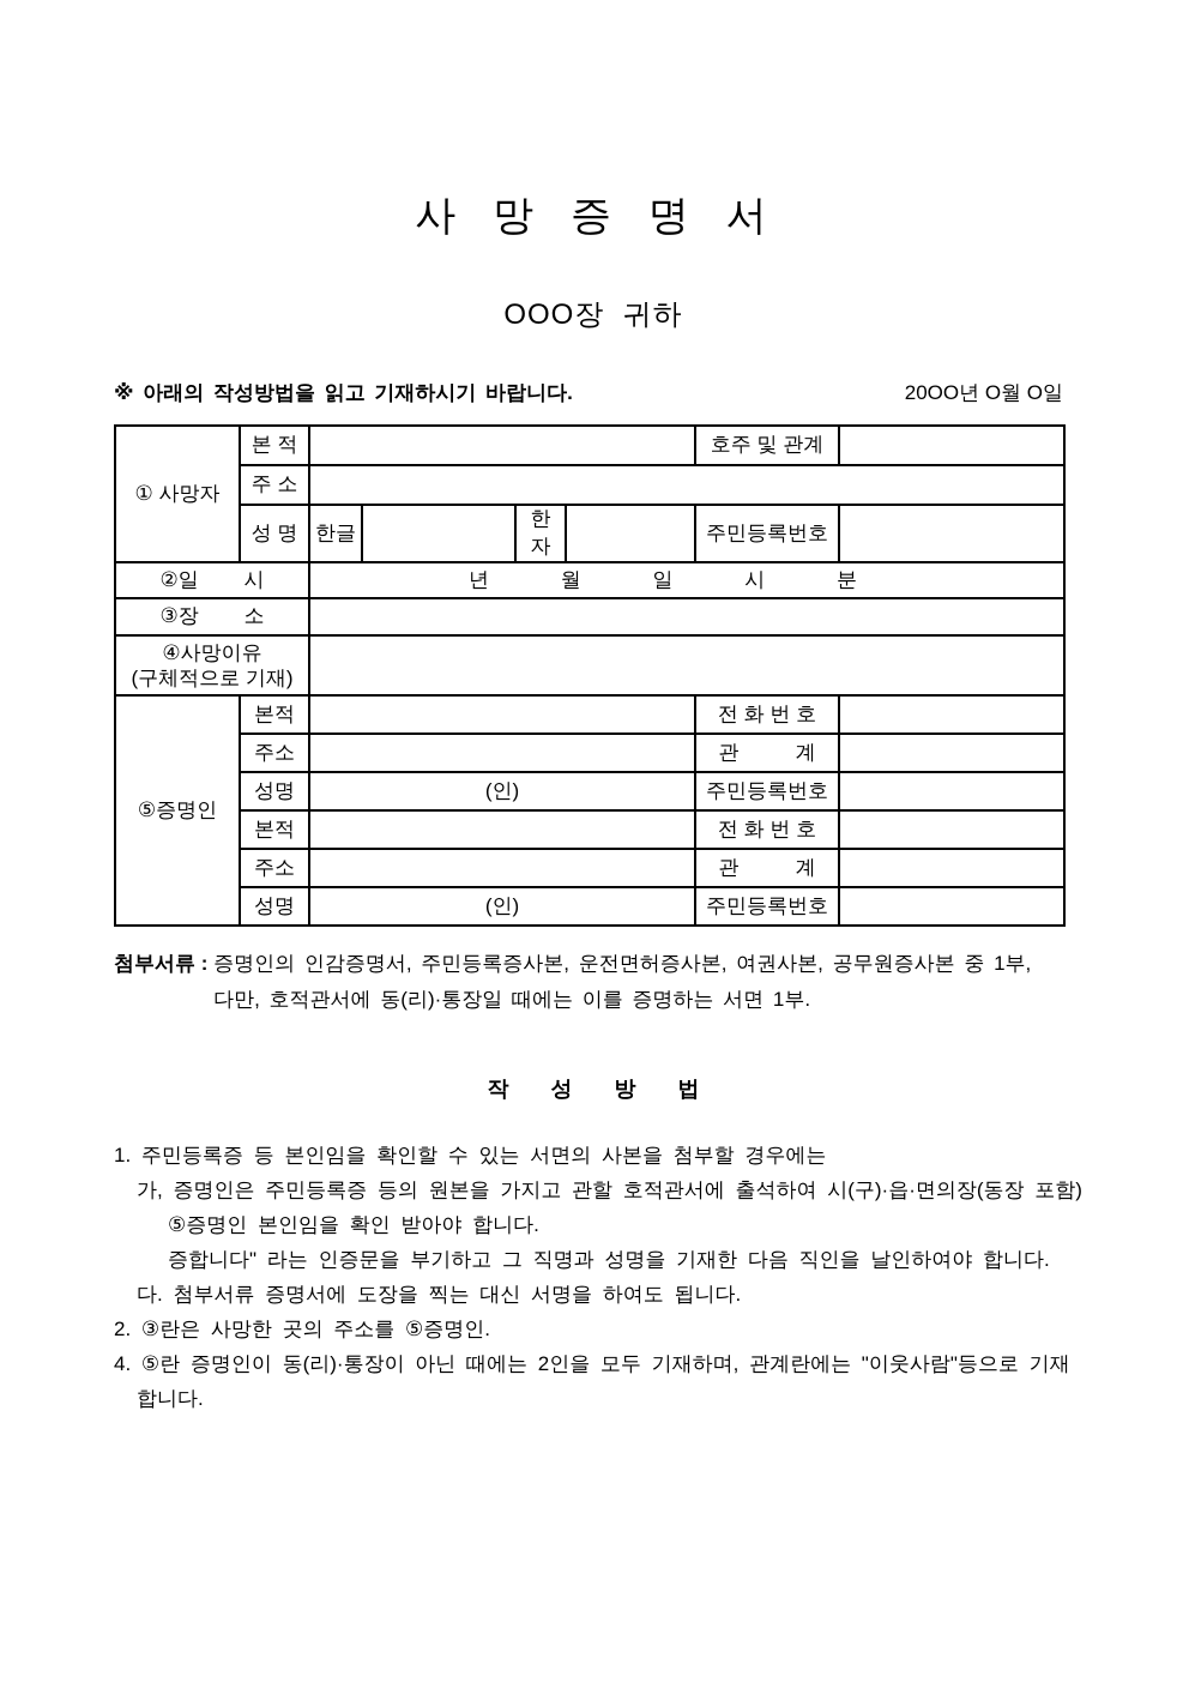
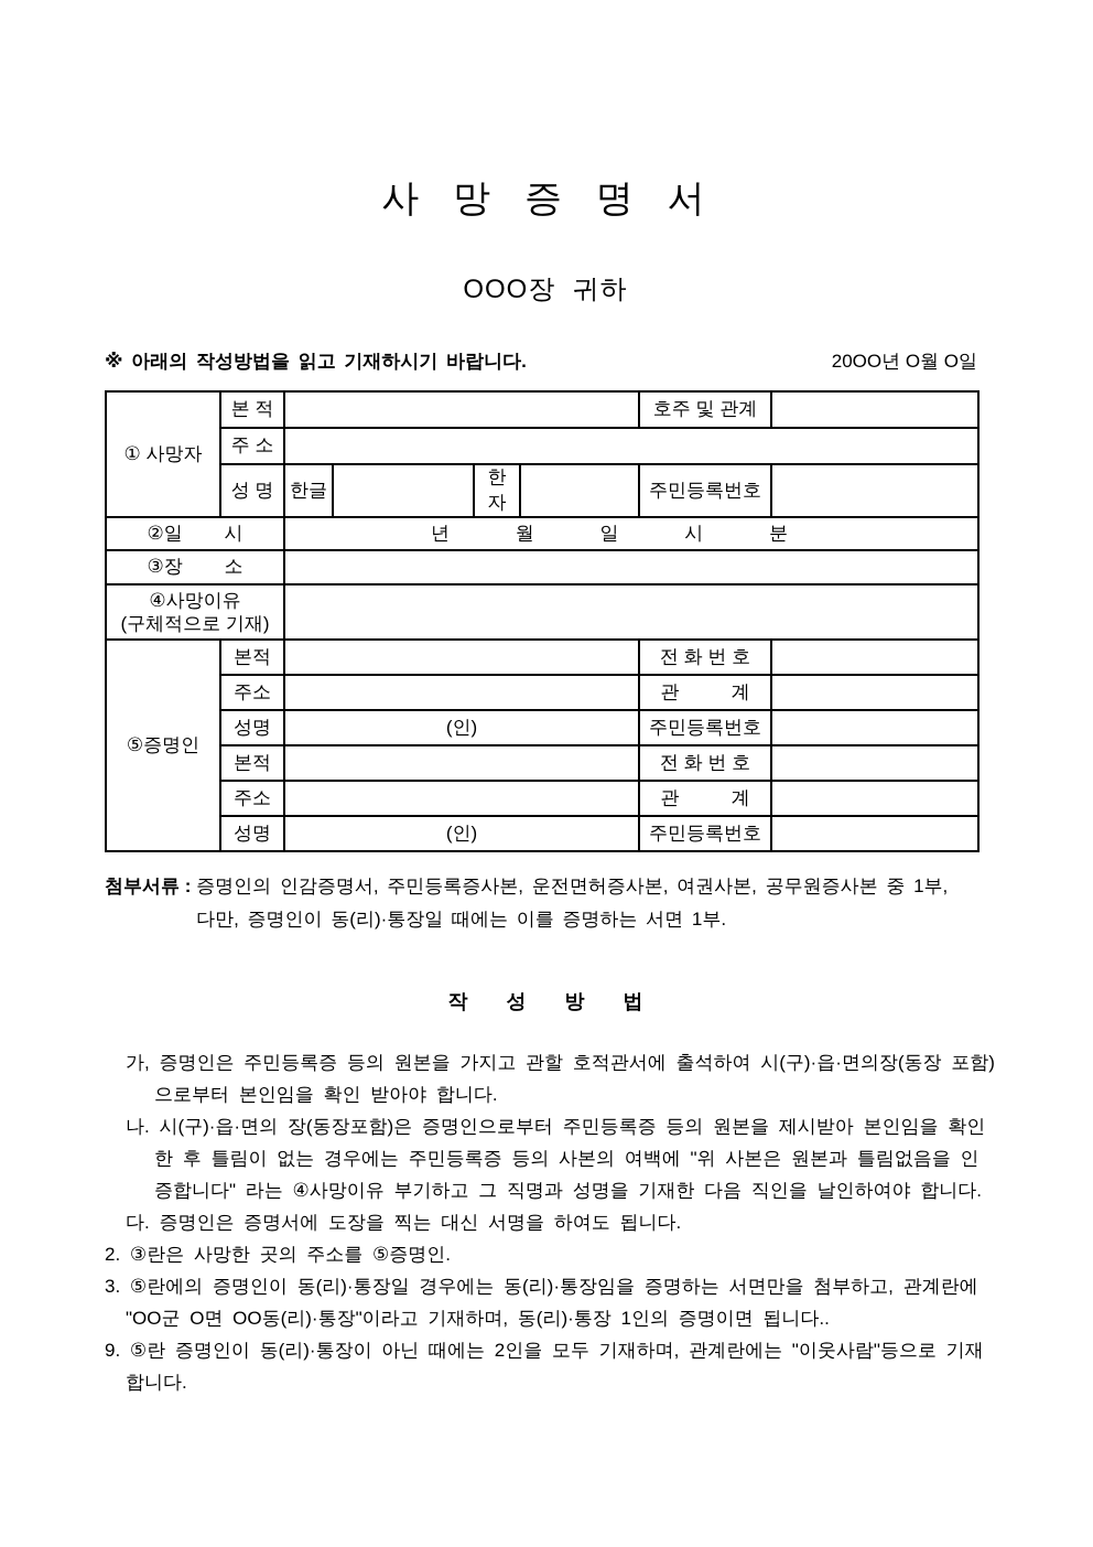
  사 망 증 명 서
  OOO장 귀하
  ※ 아래의 작성방법을 읽고 기재하시기 바랍니다.
  20OO년 O월 O일
  ① 사망자	본 적		호주 및 관계
  주 소
  성 명	한글		한자		주민등록번호
  ②일 시	년 월 일 시 분
  ③장 소
  ④사망이유 (구체적으로 기재)
  ⑤증명인	본적		전 화 번 호
  주소		관 계
  성명	(인)	주민등록번호
  본적		전 화 번 호
  주소		관 계
  성명	(인)	주민등록번호
  첨부서류
  :
  증명인의 인감증명서, 주민등록증사본, 운전면허증사본, 여권사본, 공무원증사본 중 1부,
- 다만, 호적관서에 동(리)·통장일 때에는 이를 증명하는 서면 1부.
+ 다만, 증명인이 동(리)·통장일 때에는 이를 증명하는 서면 1부.
  작 성 방 법
- 1. 주민등록증 등 본인임을 확인할 수 있는 서면의 사본을 첨부할 경우에는
  가, 증명인은 주민등록증 등의 원본을 가지고 관할 호적관서에 출석하여 시(구)·읍·면의장(동장 포함)
- ⑤증명인 본인임을 확인 받아야 합니다.
+ 으로부터 본인임을 확인 받아야 합니다.
+ 나. 시(구)·읍·면의 장(동장포함)은 증명인으로부터 주민등록증 등의 원본을 제시받아 본인임을 확인
+ 한 후 틀림이 없는 경우에는 주민등록증 등의 사본의 여백에 "위 사본은 원본과 틀림없음을 인
- 증합니다" 라는 인증문을 부기하고 그 직명과 성명을 기재한 다음 직인을 날인하여야 합니다.
+ 증합니다" 라는 ④사망이유 부기하고 그 직명과 성명을 기재한 다음 직인을 날인하여야 합니다.
- 다. 첨부서류 증명서에 도장을 찍는 대신 서명을 하여도 됩니다.
+ 다. 증명인은 증명서에 도장을 찍는 대신 서명을 하여도 됩니다.
  2. ③란은 사망한 곳의 주소를 ⑤증명인.
+ 3. ⑤란에의 증명인이 동(리)·통장일 경우에는 동(리)·통장임을 증명하는 서면만을 첨부하고, 관계란에
+ "OO군 O면 OO동(리)·통장"이라고 기재하며, 동(리)·통장 1인의 증명이면 됩니다..
- 4. ⑤란 증명인이 동(리)·통장이 아닌 때에는 2인을 모두 기재하며, 관계란에는 "이웃사람"등으로 기재
+ 9. ⑤란 증명인이 동(리)·통장이 아닌 때에는 2인을 모두 기재하며, 관계란에는 "이웃사람"등으로 기재
  합니다.
